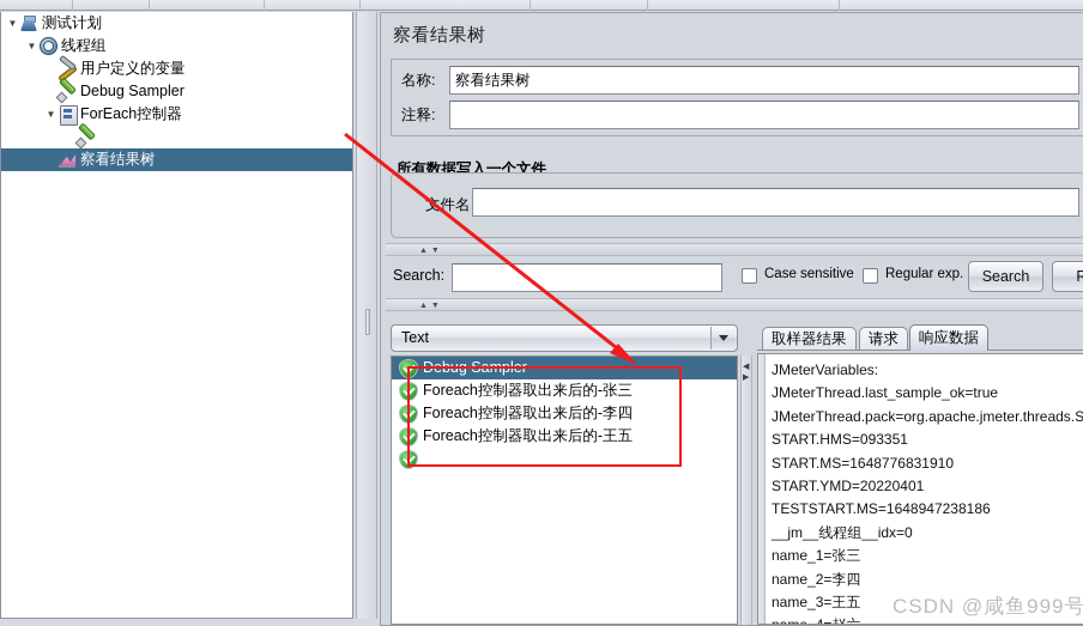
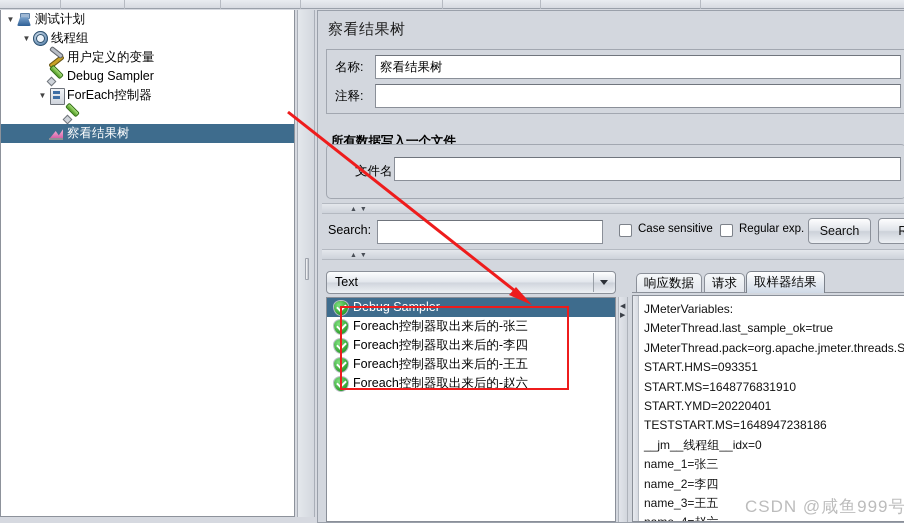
  ▼ 测试计划
  ▼ 线程组
  用户定义的变量
  Debug Sampler
  ▼ ForEach控制器
  察看结果树
  察看结果树
  名称:
  察看结果树
  注释:
  所有数据写入一个文件
  Search:
  Case sensitive
  Regular exp.
  Search
  Text
  Debug Sampler
  Foreach控制器取出来后的-张三
  Foreach控制器取出来后的-李四
  Foreach控制器取出来后的-王五
+ Foreach控制器取出来后的-赵六
- 取样器结果
+ 响应数据
  请求
- 响应数据
+ 取样器结果
  JMeterVariables:
  JMeterThread.last_sample_ok=true
  JMeterThread.pack=org.apache.jmeter.threads.S
  START.HMS=093351
  START.MS=1648776831910
  START.YMD=20220401
  TESTSTART.MS=1648947238186
  __jm__线程组__idx=0
  name_1=张三
  name_2=李四
  name_3=王五
  CSDN @咸鱼999号
